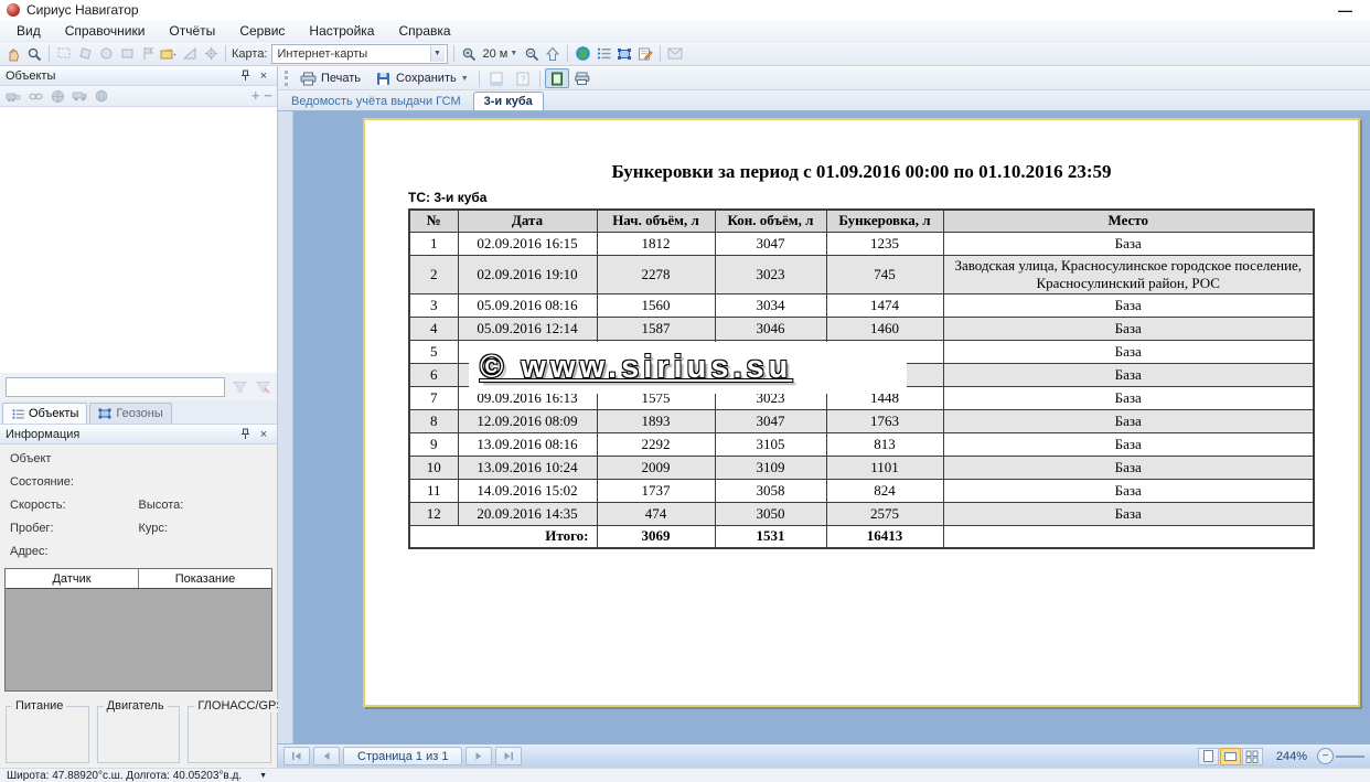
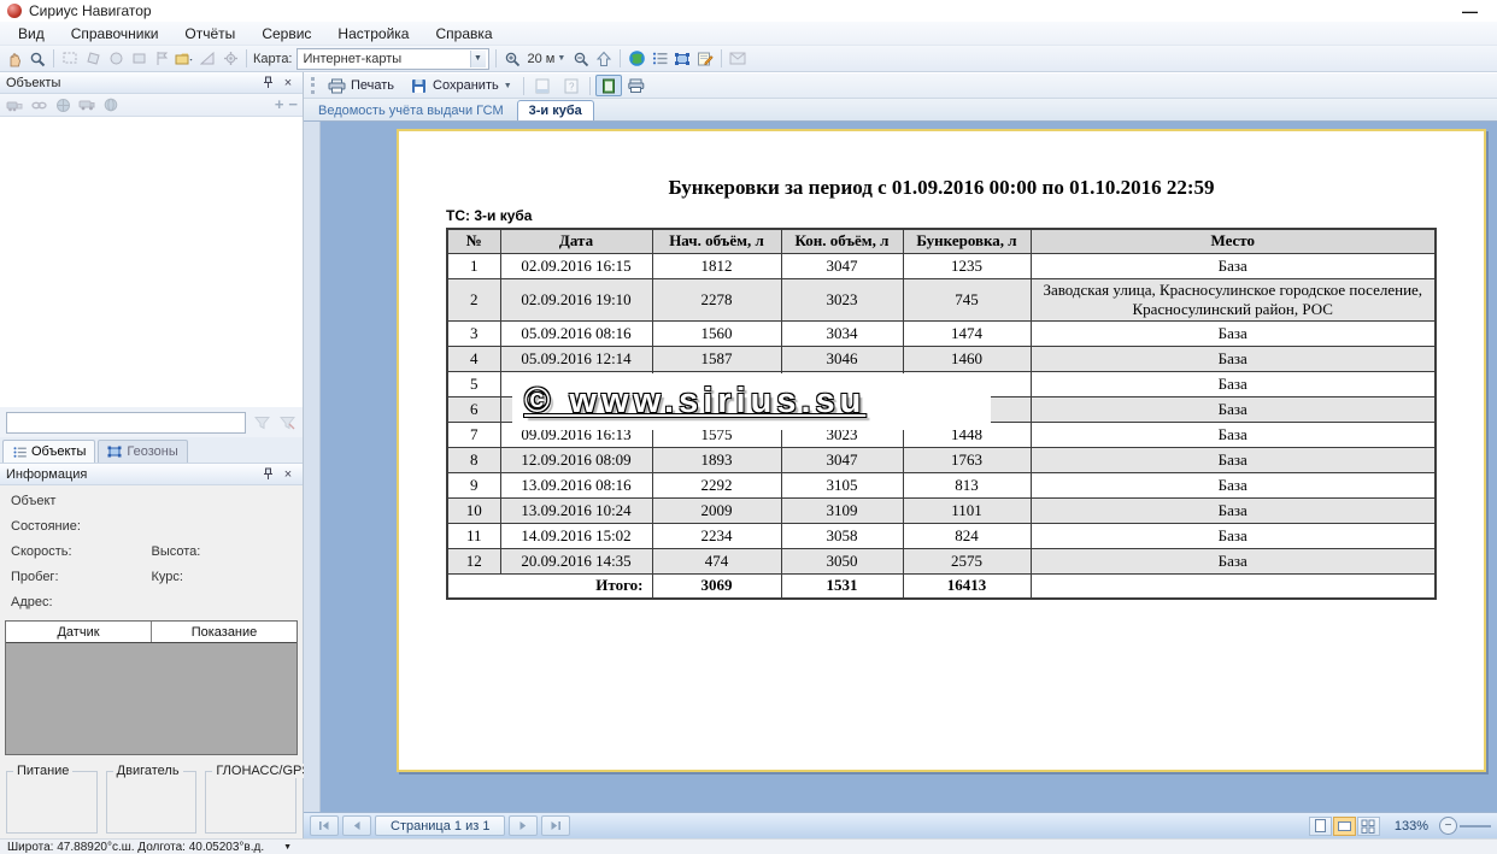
  Сириус Навигатор
  —
  Вид
  Справочники
  Отчёты
  Сервис
  Настройка
  Справка
  Карта:
  Интернет-карты
  20 м
  Объекты
  ×
  +
  −
  Объекты
  Геозоны
  Информация
  ×
  Объект
  Состояние:
  Скорость:
  Высота:
  Пробег:
  Курс:
  Адрес:
  Датчик
  Показание
  Питание
  Двигатель
  ГЛОНАСС/GP
  Печать
  Сохранить
  ?
  Ведомость учёта выдачи ГСМ
  3-и куба
- Бункеровки за период с 01.09.2016 00:00 по 01.10.2016 23:59
+ Бункеровки за период с 01.09.2016 00:00 по 01.10.2016 22:59
  ТС: 3-и куба
  №	Дата	Нач. объём, л	Кон. объём, л	Бункеровка, л	Место
  1	02.09.2016 16:15	1812	3047	1235	База
  2	02.09.2016 19:10	2278	3023	745	Заводская улица, Красносулинское городское поселение, Красносулинский район, РОС
  3	05.09.2016 08:16	1560	3034	1474	База
  4	05.09.2016 12:14	1587	3046	1460	База
  5					База
  6					База
  7	09.09.2016 16:13	1575	3023	1448	База
  8	12.09.2016 08:09	1893	3047	1763	База
  9	13.09.2016 08:16	2292	3105	813	База
  10	13.09.2016 10:24	2009	3109	1101	База
- 11	14.09.2016 15:02	1737	3058	824	База
+ 11	14.09.2016 15:02	2234	3058	824	База
  12	20.09.2016 14:35	474	3050	2575	База
  Итого:	3069	1531	16413
  © www.sirius.su
  Страница 1 из 1
- 244%
+ 133%
  −
  Широта: 47.88920°с.ш. Долгота: 40.05203°в.д.
